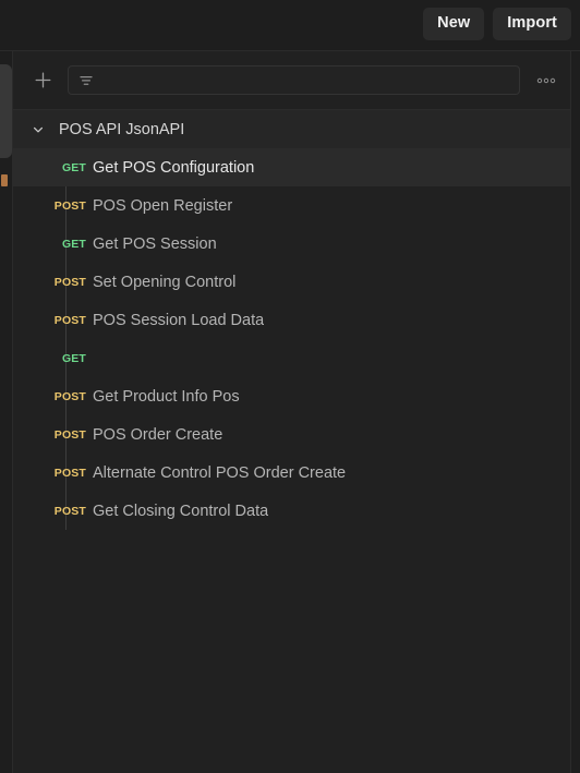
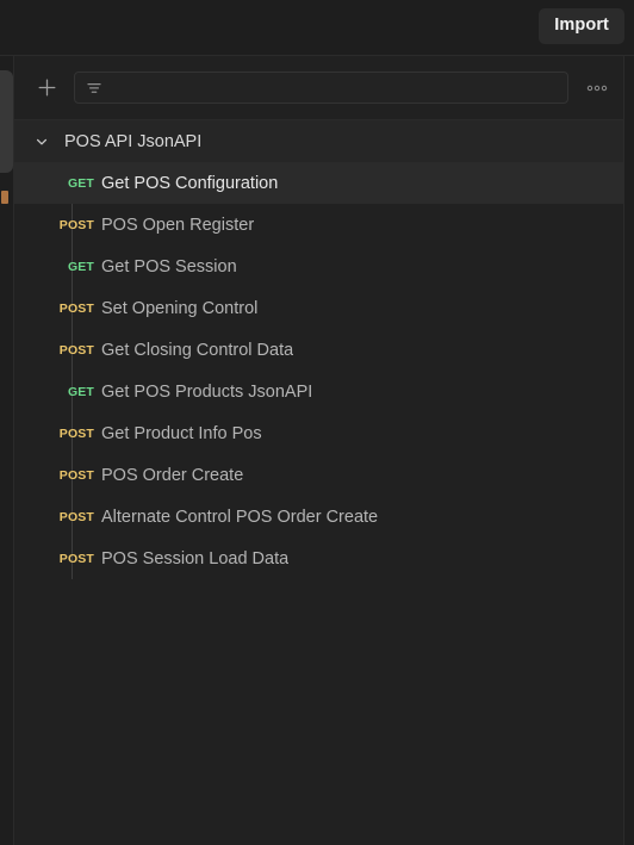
- New
  Import
  POS API JsonAPI
  GET
  Get POS Configuration
  POST
  POS Open Register
  GET
  Get POS Session
  POST
  Set Opening Control
  POST
- POS Session Load Data
+ Get Closing Control Data
  GET
+ Get POS Products JsonAPI
  POST
  Get Product Info Pos
  POST
  POS Order Create
  POST
  Alternate Control POS Order Create
  POST
- Get Closing Control Data
+ POS Session Load Data
